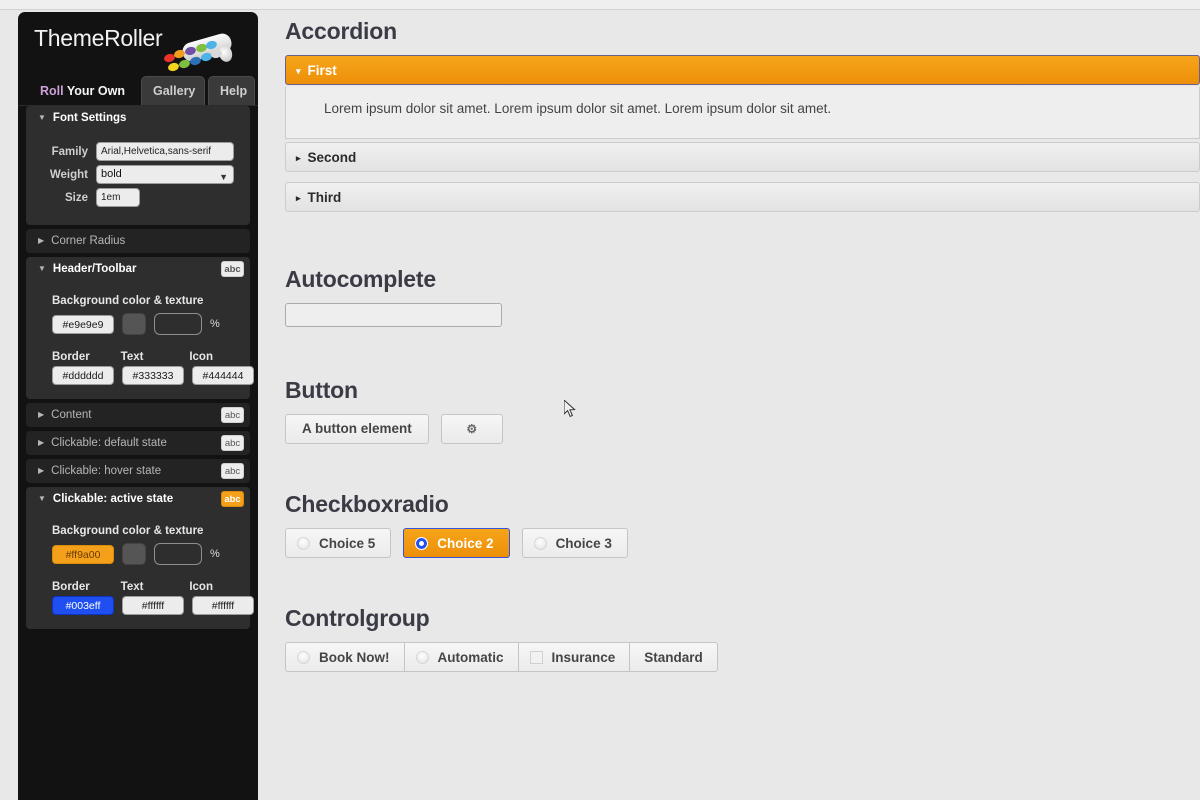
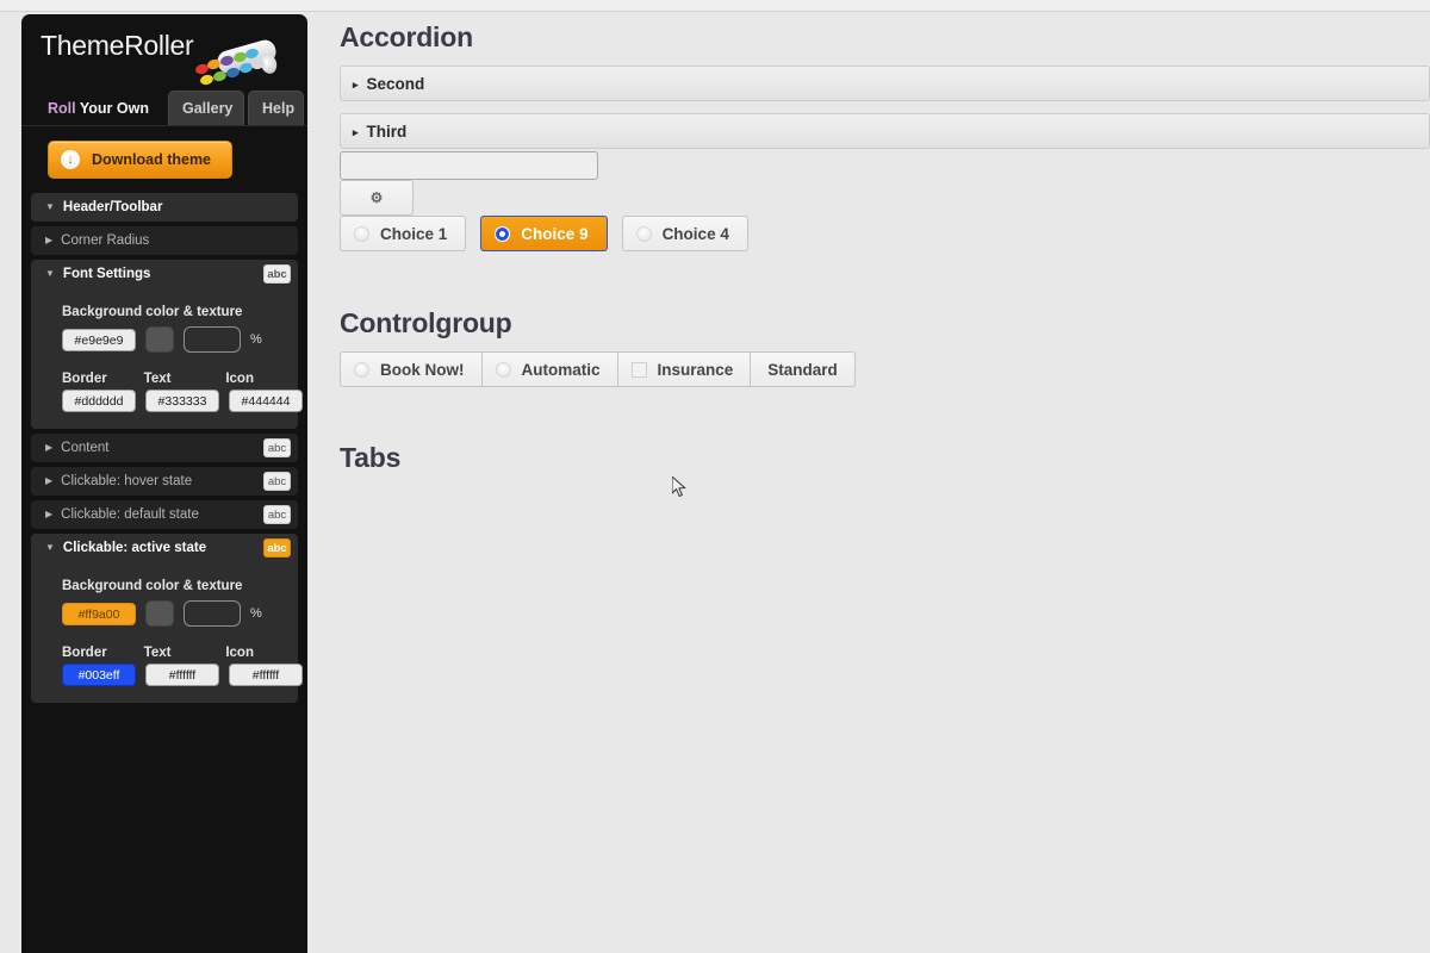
  ThemeRoller
  Roll Your Own
  Gallery
  Help
+ ↓
+ Download theme
- ▼ Font Settings
+ ▼ Header/Toolbar
- Family
- Arial,Helvetica,sans-serif
- Weight
- bold
- ▼
- Size
- 1em
  ▶ Corner Radius
- ▼ Header/Toolbar
+ ▼ Font Settings
  abc
  Background color & texture
  #e9e9e9
  %
  Border
  Text
  Icon
  #dddddd
  #333333
  #444444
  ▶ Content
  abc
- ▶ Clickable: default state
+ ▶ Clickable: hover state
  abc
- ▶ Clickable: hover state
+ ▶ Clickable: default state
  abc
  ▼ Clickable: active state
  abc
  Background color & texture
  #ff9a00
  %
  Border
  Text
  Icon
  #003eff
  #ffffff
  #ffffff
  Accordion
- ▾ First
- Lorem ipsum dolor sit amet. Lorem ipsum dolor sit amet. Lorem ipsum dolor sit amet.
  ▸ Second
  ▸ Third
- Autocomplete
- Button
- A button element
  ⚙
- Checkboxradio
- Choice 5
+ Choice 1
- Choice 2
+ Choice 9
- Choice 3
+ Choice 4
  Controlgroup
  Book Now!
  Automatic
  Insurance
  Standard
+ Tabs
